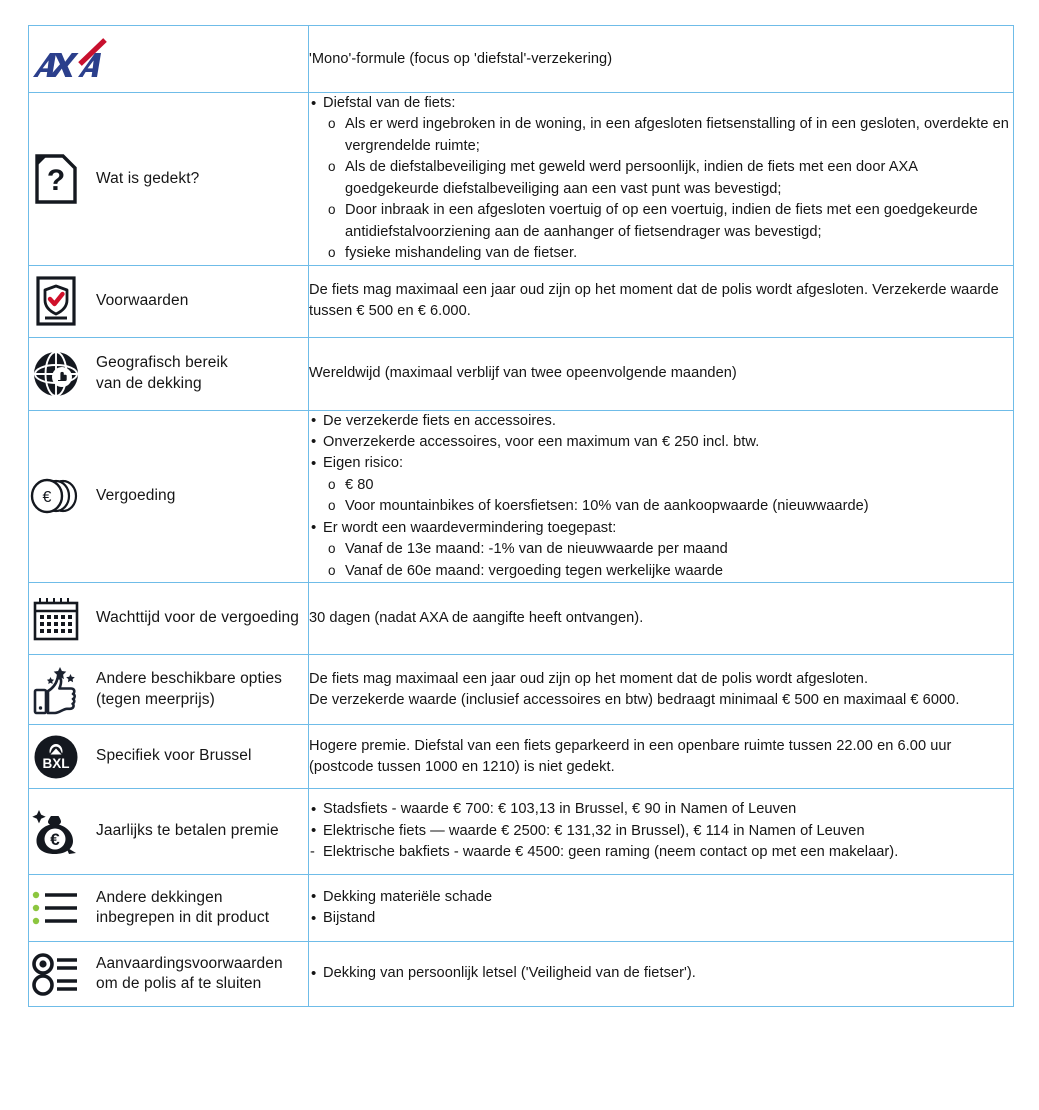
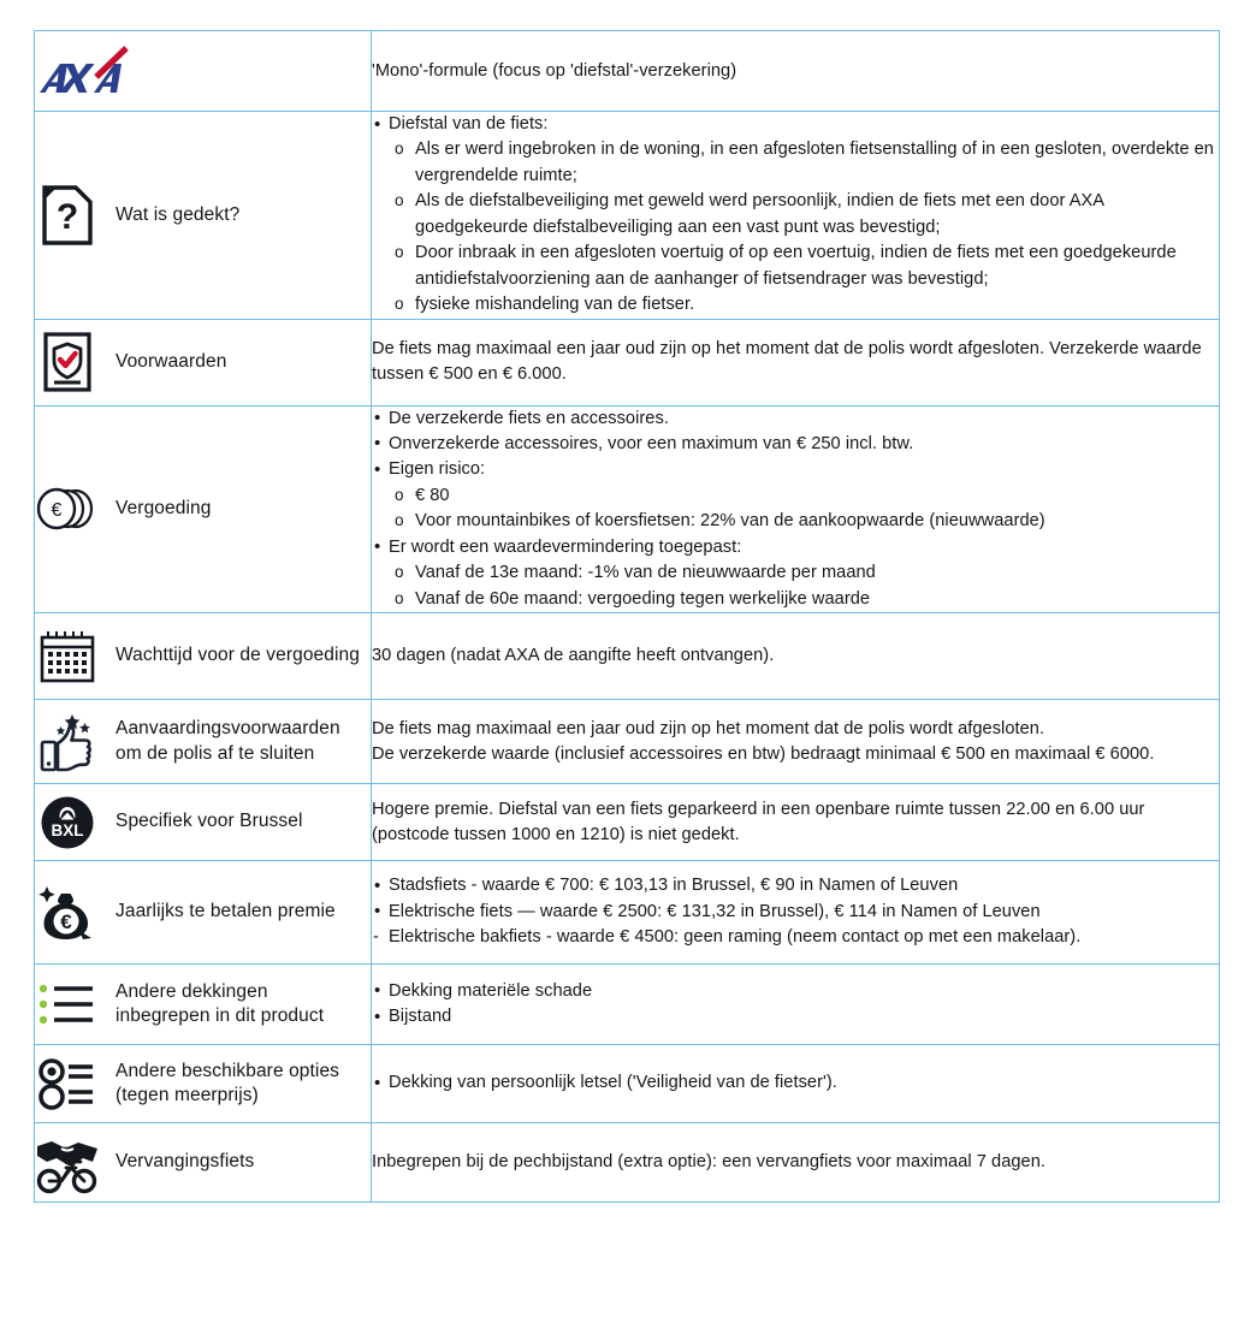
  	'Mono'-formule (focus op 'diefstal'-verzekering)
  ? Wat is gedekt?	Diefstal van de fiets: Als er werd ingebroken in de woning, in een afgesloten fietsenstalling of in een gesloten, overdekte en vergrendelde ruimte; Als de diefstalbeveiliging met geweld werd persoonlijk, indien de fiets met een door AXA goedgekeurde diefstalbeveiliging aan een vast punt was bevestigd; Door inbraak in een afgesloten voertuig of op een voertuig, indien de fiets met een goedgekeurde antidiefstalvoorziening aan de aanhanger of fietsendrager was bevestigd; fysieke mishandeling van de fietser.
  Voorwaarden	De fiets mag maximaal een jaar oud zijn op het moment dat de polis wordt afgesloten. Verzekerde waarde tussen € 500 en € 6.000.
- Geografisch bereik van de dekking	Wereldwijd (maximaal verblijf van twee opeenvolgende maanden)
- € Vergoeding	De verzekerde fiets en accessoires. Onverzekerde accessoires, voor een maximum van € 250 incl. btw. Eigen risico: € 80 Voor mountainbikes of koersfietsen: 10% van de aankoopwaarde (nieuwwaarde) Er wordt een waardevermindering toegepast: Vanaf de 13e maand: -1% van de nieuwwaarde per maand Vanaf de 60e maand: vergoeding tegen werkelijke waarde
+ € Vergoeding	De verzekerde fiets en accessoires. Onverzekerde accessoires, voor een maximum van € 250 incl. btw. Eigen risico: € 80 Voor mountainbikes of koersfietsen: 22% van de aankoopwaarde (nieuwwaarde) Er wordt een waardevermindering toegepast: Vanaf de 13e maand: -1% van de nieuwwaarde per maand Vanaf de 60e maand: vergoeding tegen werkelijke waarde
  Wachttijd voor de vergoeding	30 dagen (nadat AXA de aangifte heeft ontvangen).
- Andere beschikbare opties (tegen meerprijs)	De fiets mag maximaal een jaar oud zijn op het moment dat de polis wordt afgesloten. De verzekerde waarde (inclusief accessoires en btw) bedraagt minimaal € 500 en maximaal € 6000.
+ Aanvaardingsvoorwaarden om de polis af te sluiten	De fiets mag maximaal een jaar oud zijn op het moment dat de polis wordt afgesloten. De verzekerde waarde (inclusief accessoires en btw) bedraagt minimaal € 500 en maximaal € 6000.
  BXL Specifiek voor Brussel	Hogere premie. Diefstal van een fiets geparkeerd in een openbare ruimte tussen 22.00 en 6.00 uur (postcode tussen 1000 en 1210) is niet gedekt.
  € Jaarlijks te betalen premie	Stadsfiets - waarde € 700: € 103,13 in Brussel, € 90 in Namen of Leuven Elektrische fiets — waarde € 2500: € 131,32 in Brussel), € 114 in Namen of Leuven Elektrische bakfiets - waarde € 4500: geen raming (neem contact op met een makelaar).
  Andere dekkingen inbegrepen in dit product	Dekking materiële schade Bijstand
- Aanvaardingsvoorwaarden om de polis af te sluiten	Dekking van persoonlijk letsel ('Veiligheid van de fietser').
+ Andere beschikbare opties (tegen meerprijs)	Dekking van persoonlijk letsel ('Veiligheid van de fietser').
+ Vervangingsfiets	Inbegrepen bij de pechbijstand (extra optie): een vervangfiets voor maximaal 7 dagen.
